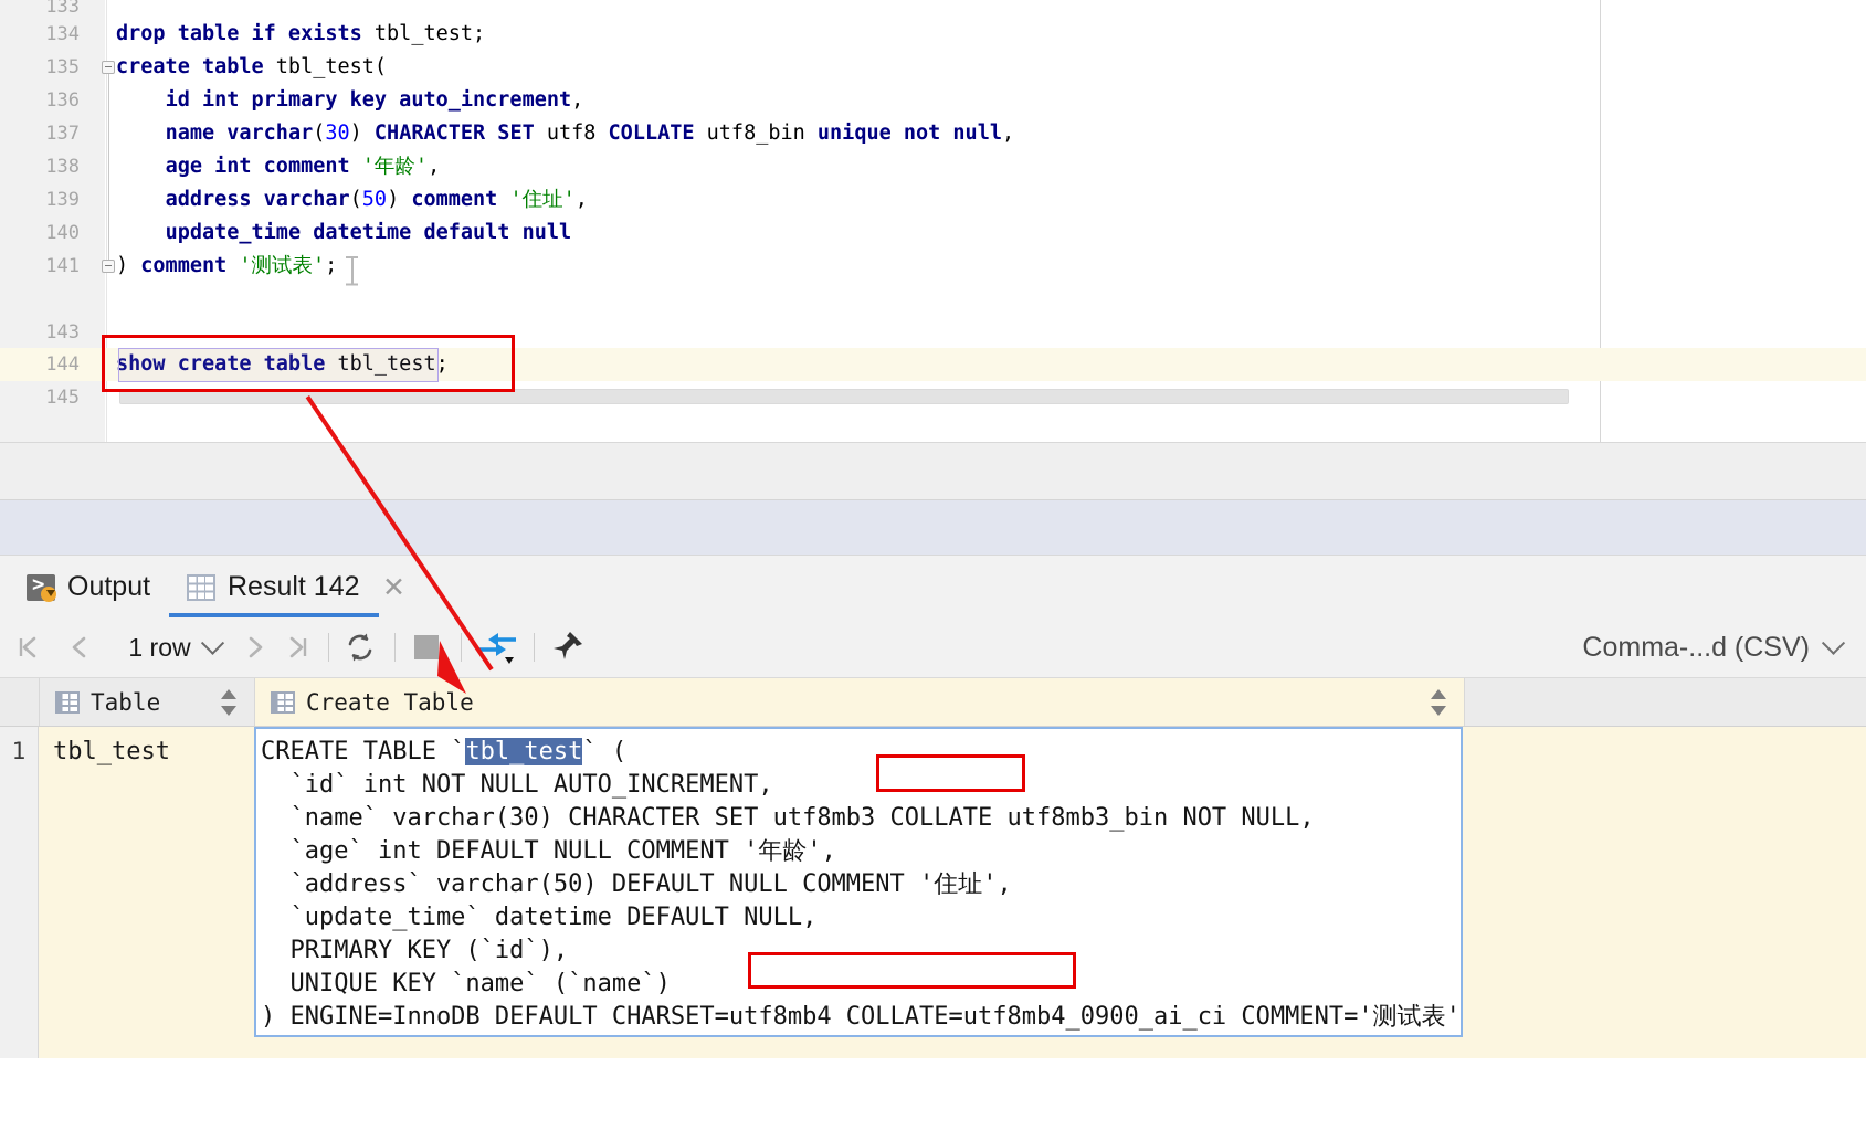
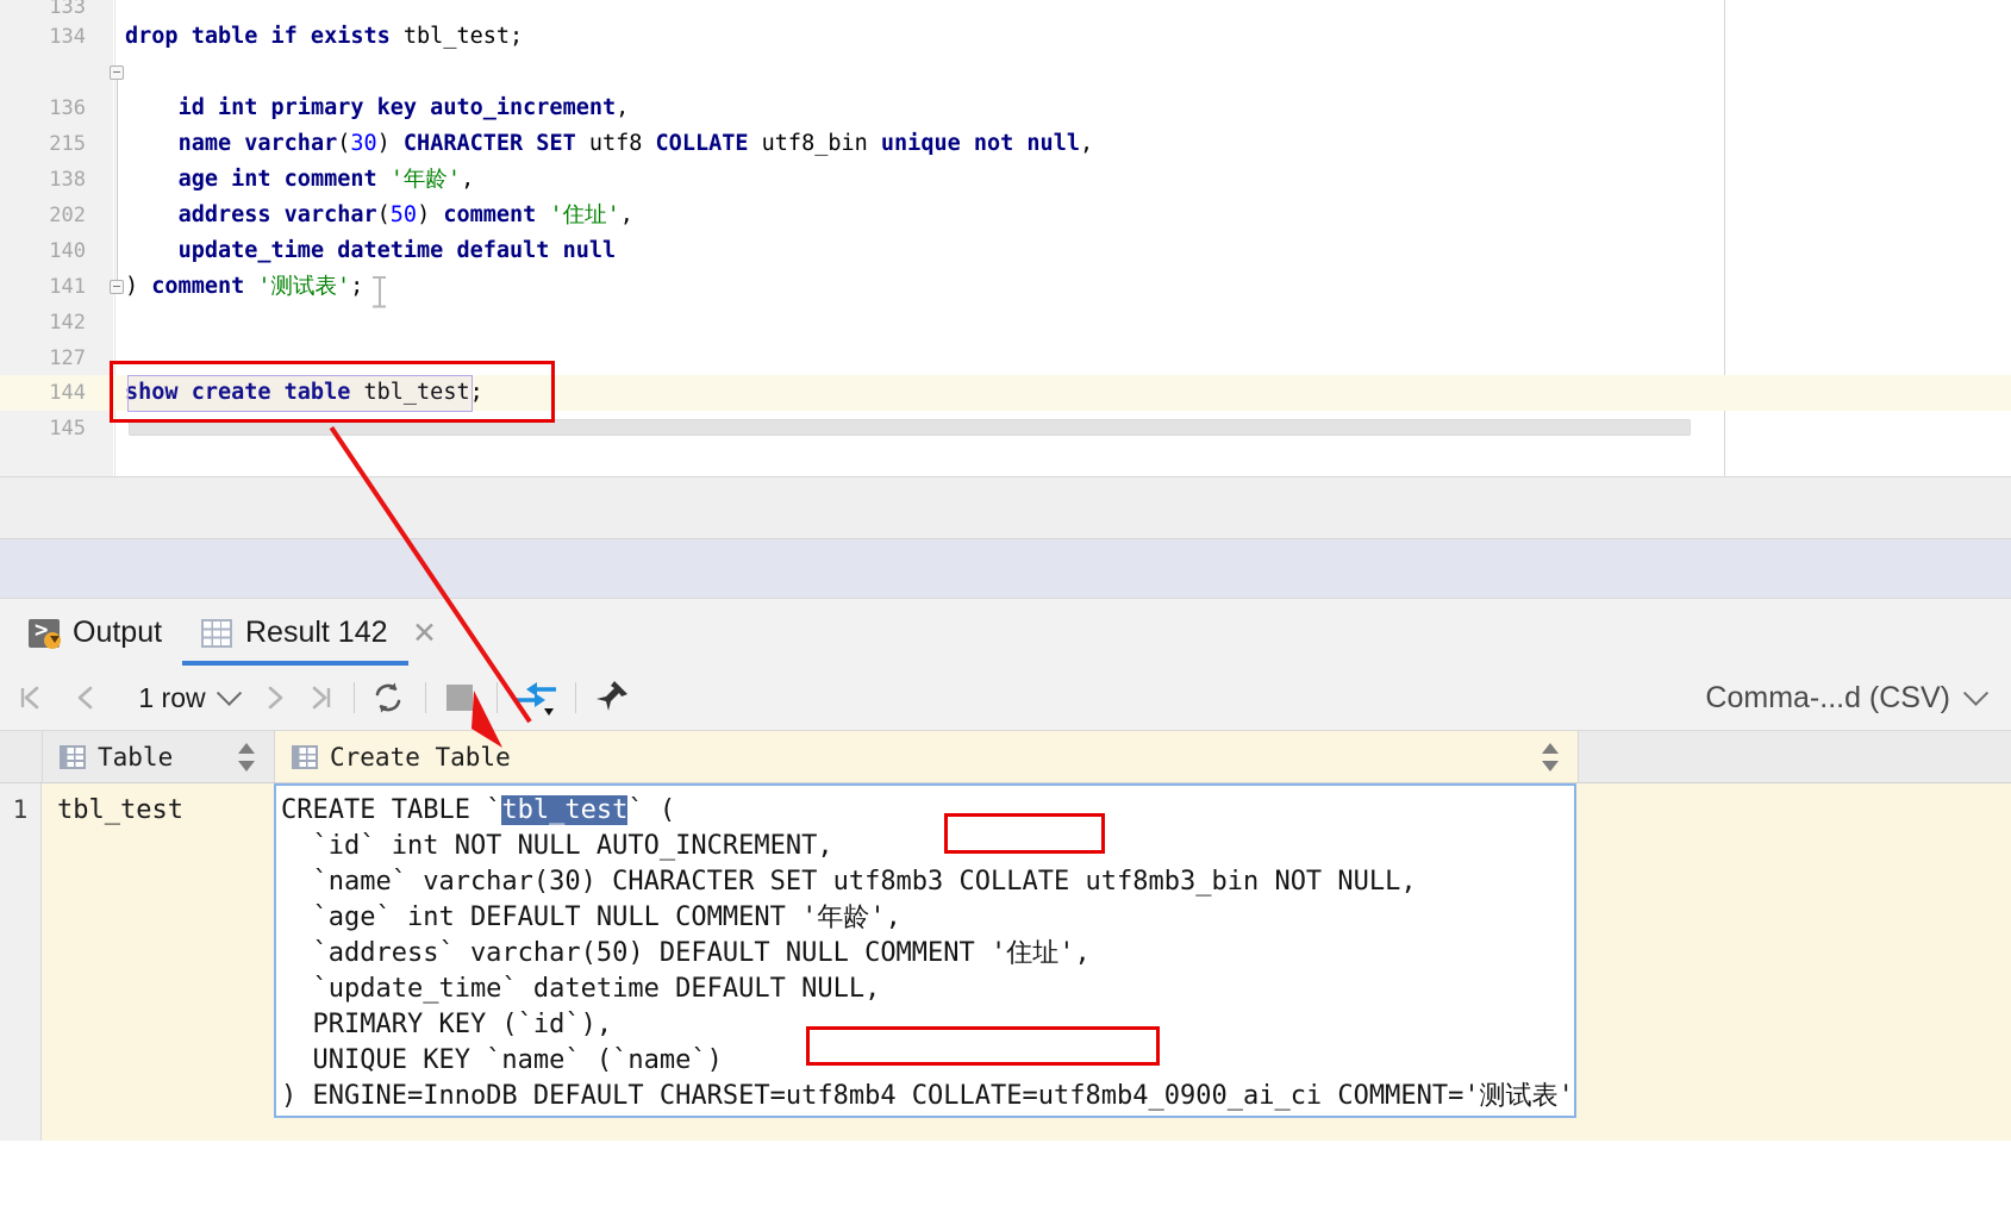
  133
  134
  drop table if exists tbl_test;
- 135
- create table tbl_test(
  136
  id int primary key auto_increment,
- 137
+ 215
  name varchar(30) CHARACTER SET utf8 COLLATE utf8_bin unique not null,
  138
  age int comment '年龄',
- 139
+ 202
  address varchar(50) comment '住址',
  140
  update_time datetime default null
  141
  ) comment '测试表';
+ 142
- 143
+ 127
  144
  show create table tbl_test;
  145
  Output
  Result 142
  ✕
  1 row
  Comma-...d (CSV)
  Table
  Create Table
  1
  tbl_test
  CREATE TABLE `tbl_test` (
  `id` int NOT NULL AUTO_INCREMENT,
  `name` varchar(30) CHARACTER SET utf8mb3 COLLATE utf8mb3_bin NOT NULL,
  `age` int DEFAULT NULL COMMENT '年龄',
  `address` varchar(50) DEFAULT NULL COMMENT '住址',
  `update_time` datetime DEFAULT NULL,
  PRIMARY KEY (`id`),
  UNIQUE KEY `name` (`name`)
  ) ENGINE=InnoDB DEFAULT CHARSET=utf8mb4 COLLATE=utf8mb4_0900_ai_ci COMMENT='测试表'
